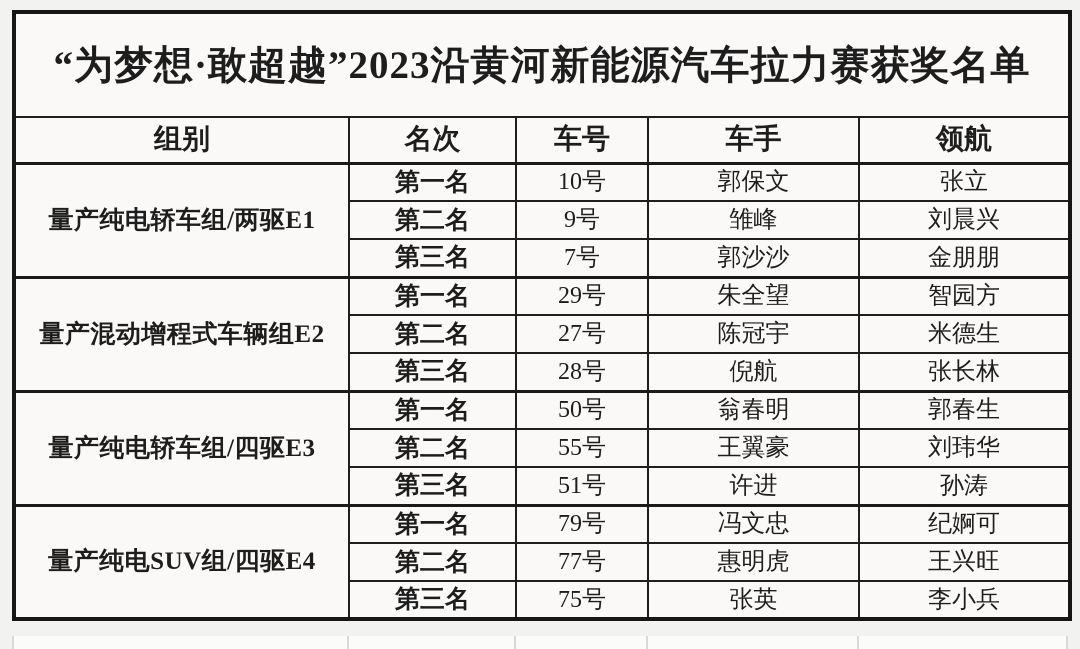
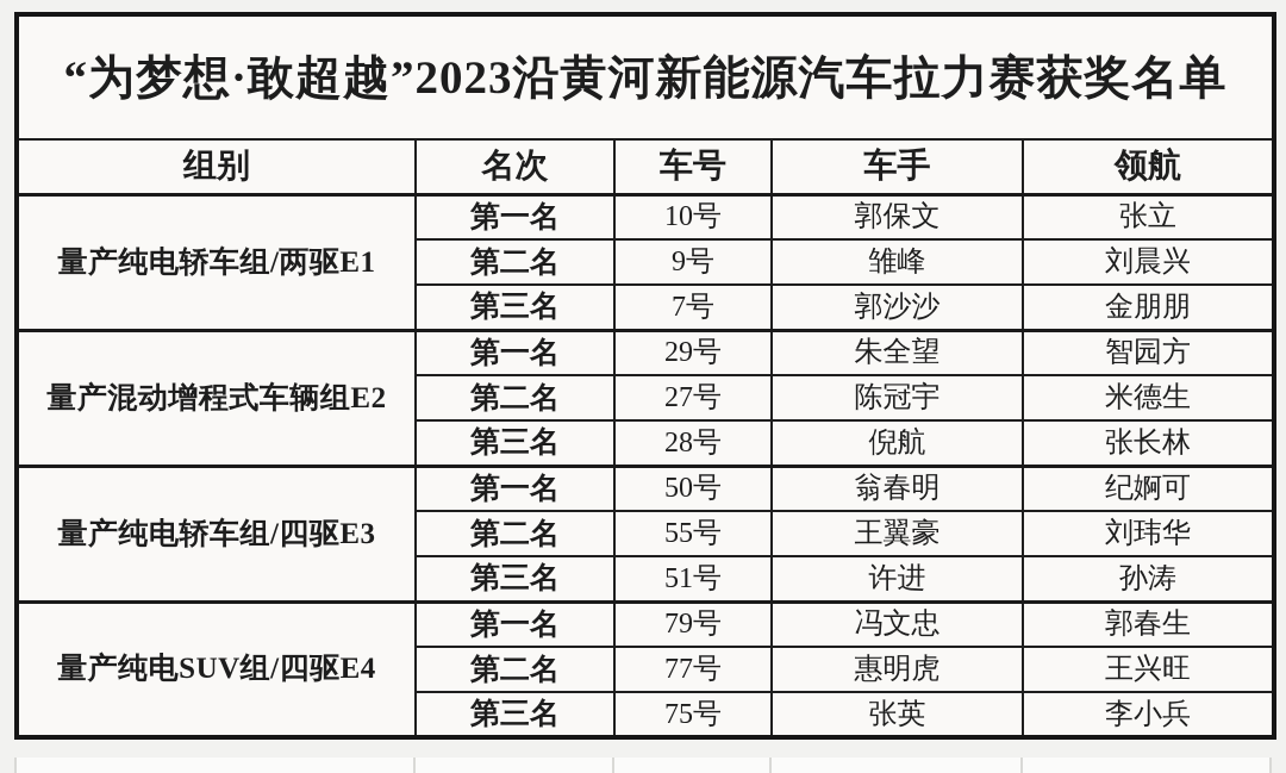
  “为梦想·敢超越”2023沿黄河新能源汽车拉力赛获奖名单
  组别	名次	车号	车手	领航
  量产纯电轿车组/两驱E1	第一名	10号	郭保文	张立
  第二名	9号	雏峰	刘晨兴
  第三名	7号	郭沙沙	金朋朋
  量产混动增程式车辆组E2	第一名	29号	朱全望	智园方
  第二名	27号	陈冠宇	米德生
  第三名	28号	倪航	张长林
- 量产纯电轿车组/四驱E3	第一名	50号	翁春明	郭春生
+ 量产纯电轿车组/四驱E3	第一名	50号	翁春明	纪婀可
  第二名	55号	王翼豪	刘玮华
  第三名	51号	许进	孙涛
- 量产纯电SUV组/四驱E4	第一名	79号	冯文忠	纪婀可
+ 量产纯电SUV组/四驱E4	第一名	79号	冯文忠	郭春生
  第二名	77号	惠明虎	王兴旺
  第三名	75号	张英	李小兵
